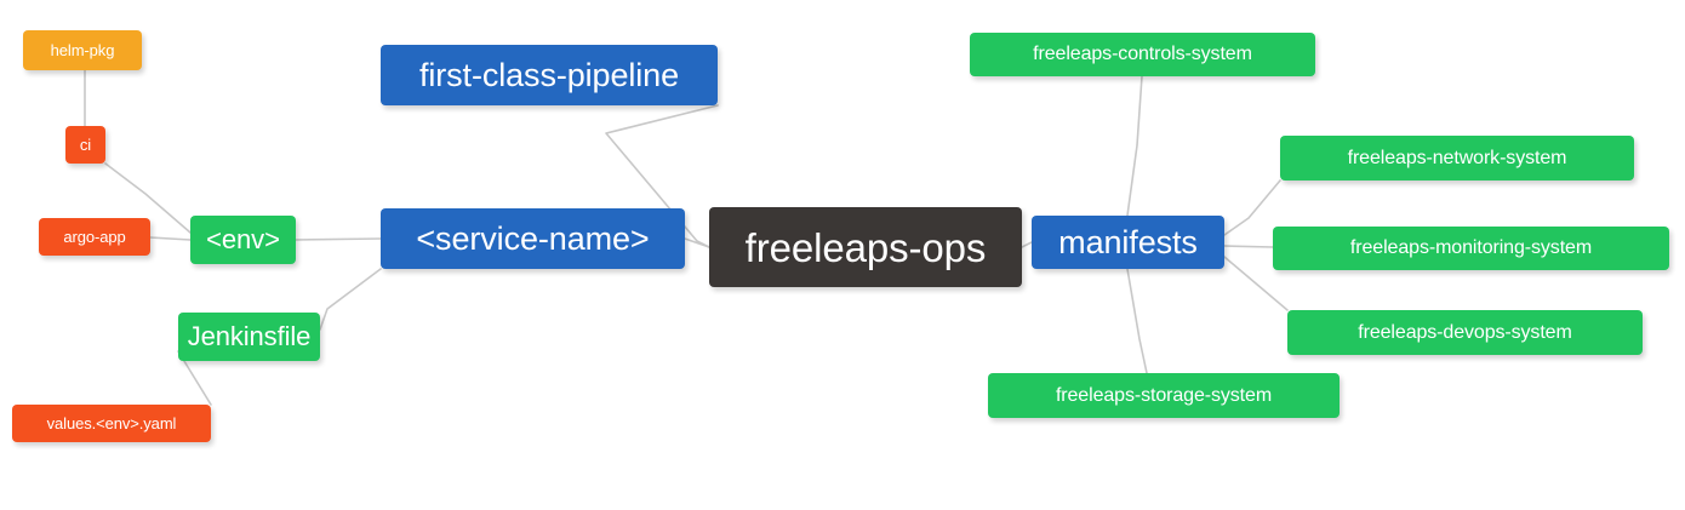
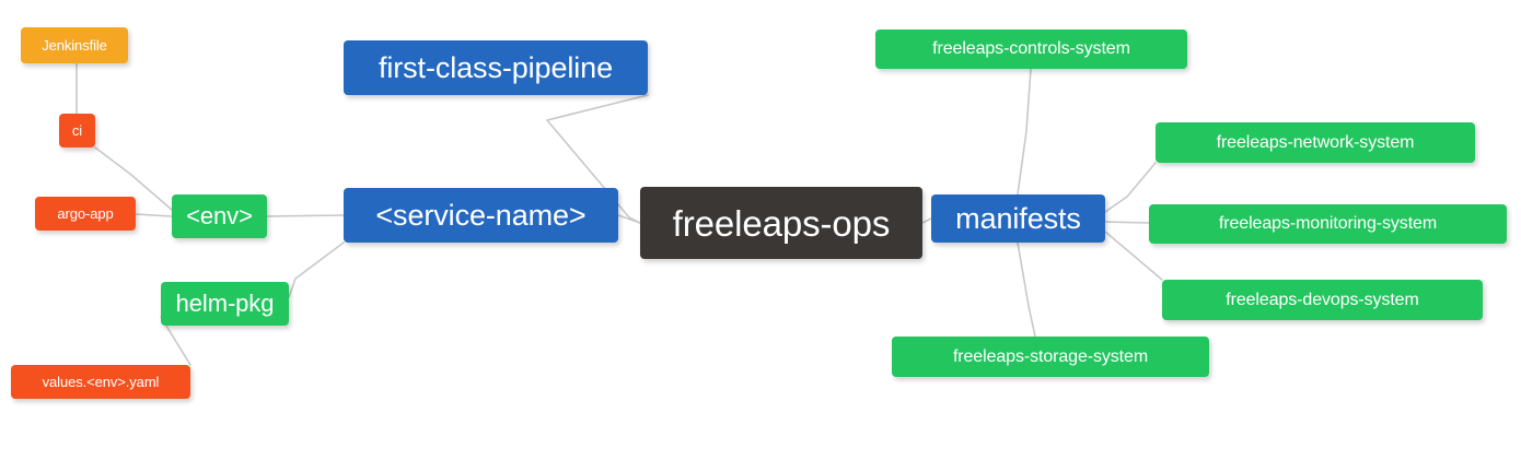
  freeleaps-ops
  first-class-pipeline
  <service-name>
  manifests
  <env>
- Jenkinsfile
+ helm-pkg
  freeleaps-controls-system
  freeleaps-network-system
  freeleaps-monitoring-system
  freeleaps-devops-system
  freeleaps-storage-system
- helm-pkg
+ Jenkinsfile
  ci
  argo-app
  values.<env>.yaml
